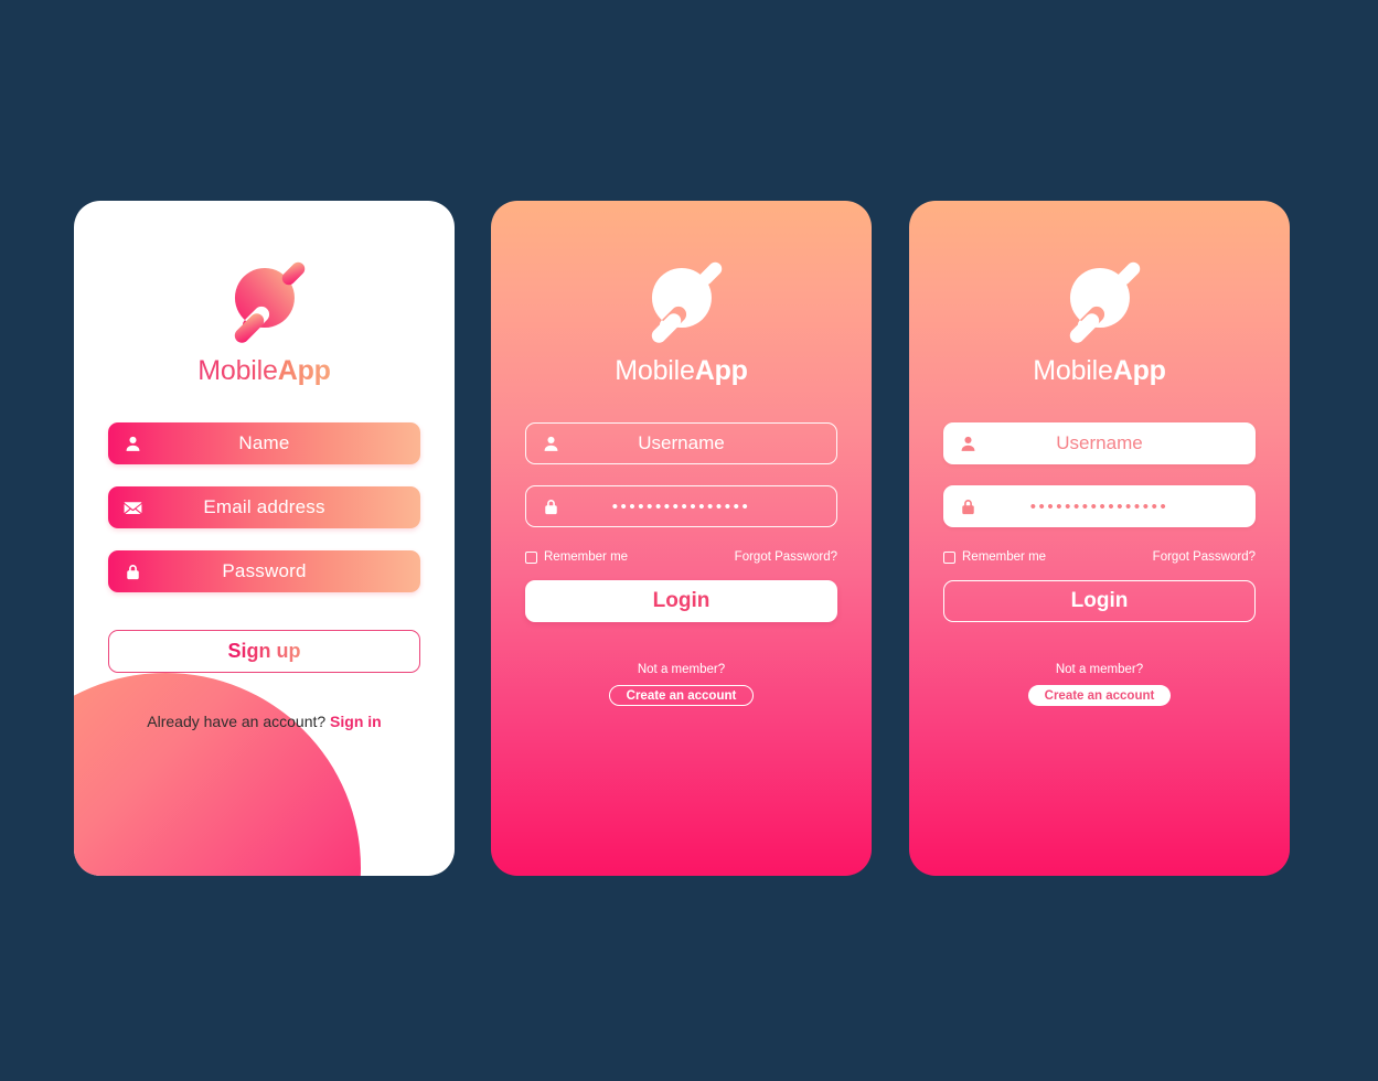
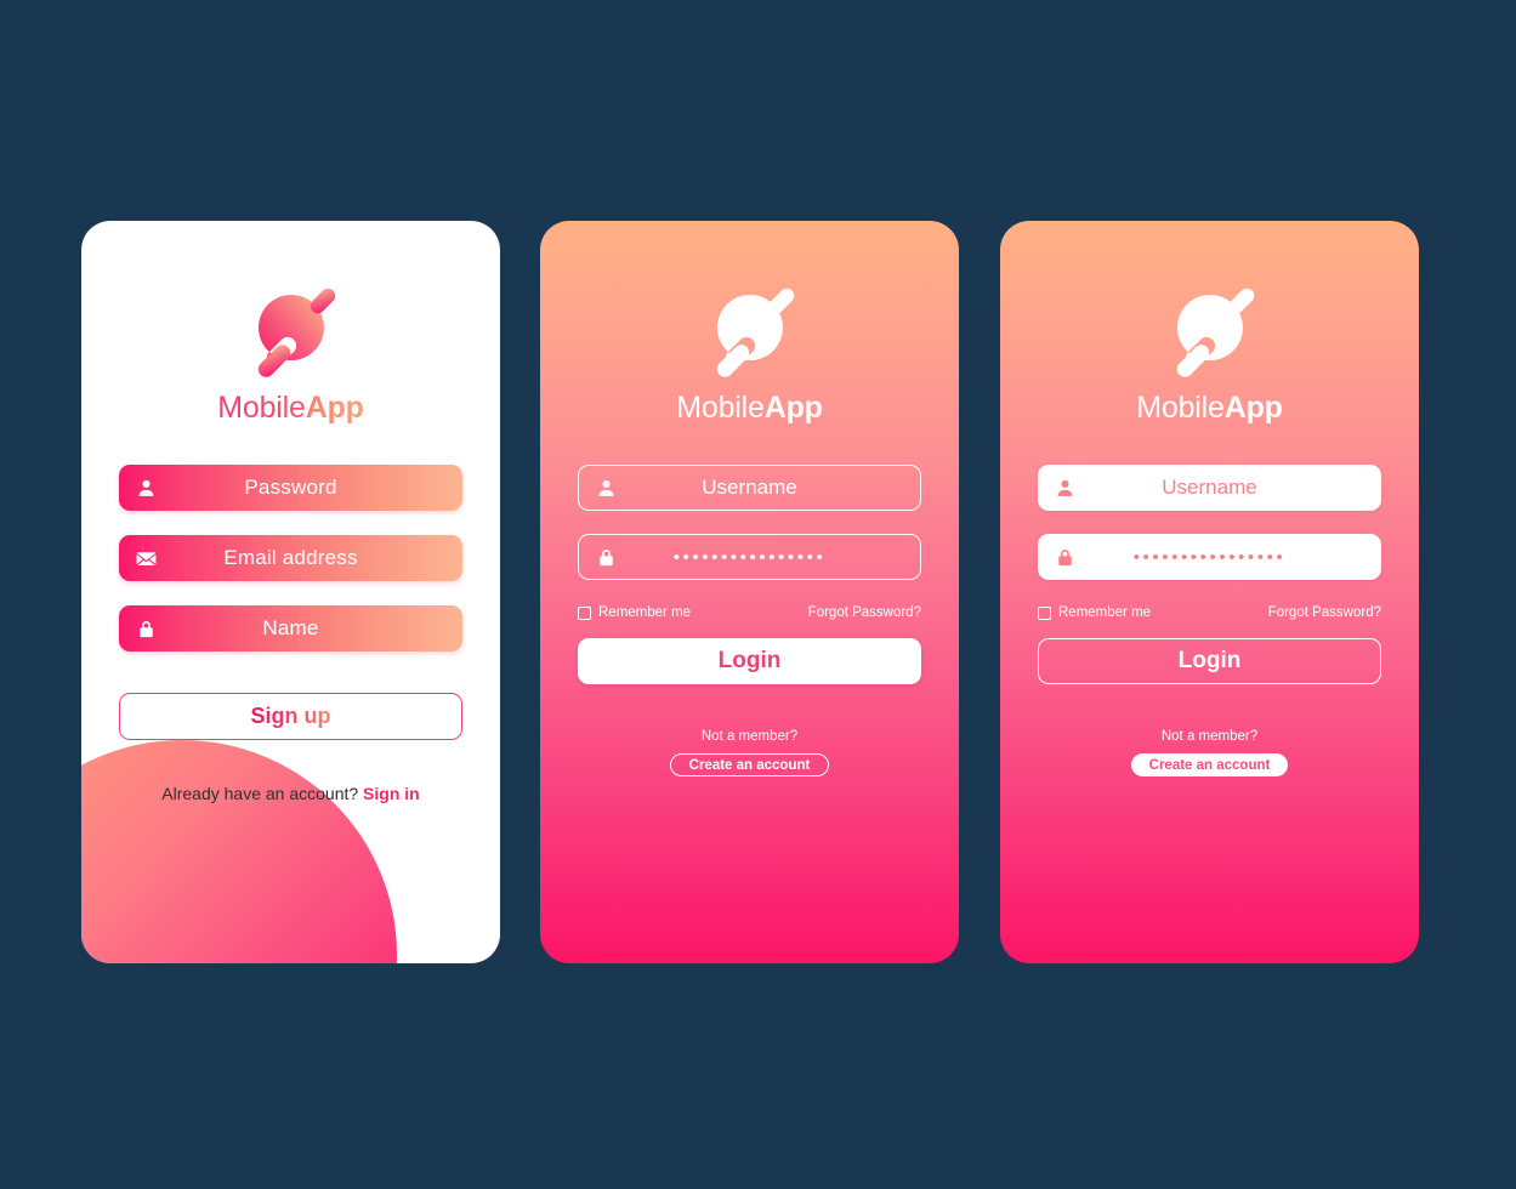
  MobileApp
- Name
+ Password
  Email address
- Password
+ Name
  Sign up
  Already have an account? Sign in
  MobileApp
  Username
  ••••••••••••••••
  Remember me
  Forgot Password?
  Login
  Not a member?
  Create an account
  MobileApp
  Username
  ••••••••••••••••
  Remember me
  Forgot Password?
  Login
  Not a member?
  Create an account
